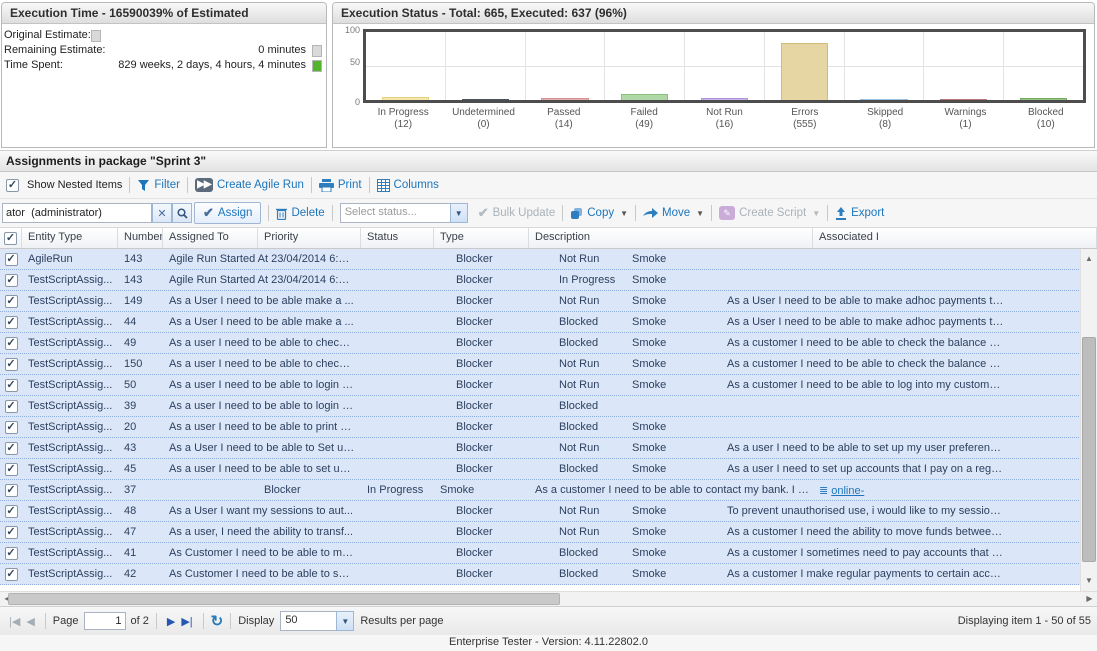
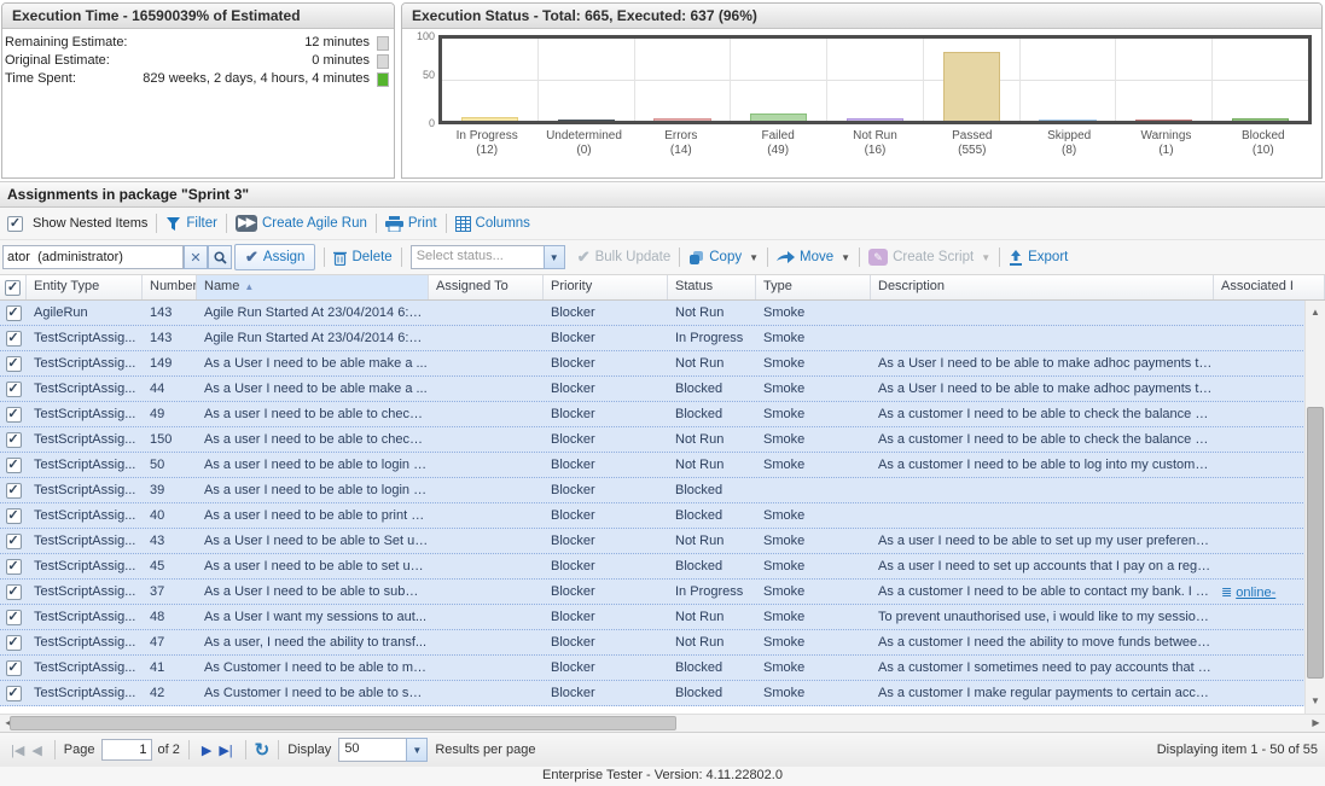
  Execution Time - 16590039% of Estimated
- Original Estimate:
+ Remaining Estimate:
+ 12 minutes
- Remaining Estimate:
+ Original Estimate:
  0 minutes
  Time Spent:
  829 weeks, 2 days, 4 hours, 4 minutes
  Execution Status - Total: 665, Executed: 637 (96%)
  100
  50
  0
  In Progress
  (12)
  Undetermined
  (0)
- Passed
+ Errors
  (14)
  Failed
  (49)
  Not Run
  (16)
- Errors
+ Passed
  (555)
  Skipped
  (8)
  Warnings
  (1)
  Blocked
  (10)
  Assignments in package "Sprint 3"
  ✓
  Show Nested Items
  Filter
  ▶▶
  Create Agile Run
  Print
  Columns
  ator (administrator)
  ✕
  ✔
  Assign
  Delete
  Select status...
  ▼
  ✔
  Bulk Update
  Copy
  ▼
  Move
  ▼
  ✎
  Create Script
  ▼
  Export
  ✓
  Entity Type
  Number
+ Name ▲
  Assigned To
  Priority
  Status
  Type
  Description
  Associated I
  ✓
  AgileRun
  143
  Agile Run Started At 23/04/2014 6:39.
  Blocker
  Not Run
  Smoke
  ✓
  TestScriptAssig...
  143
  Agile Run Started At 23/04/2014 6:39.
  Blocker
  In Progress
  Smoke
  ✓
  TestScriptAssig...
  149
  As a User I need to be able make a ...
  Blocker
  Not Run
  Smoke
  As a User I need to be able to make adhoc payments to .
  ✓
  TestScriptAssig...
  44
  As a User I need to be able make a ...
  Blocker
  Blocked
  Smoke
  As a User I need to be able to make adhoc payments to .
  ✓
  TestScriptAssig...
  49
  As a user I need to be able to check ..
  Blocker
  Blocked
  Smoke
  As a customer I need to be able to check the balance of .
  ✓
  TestScriptAssig...
  150
  As a user I need to be able to check ..
  Blocker
  Not Run
  Smoke
  As a customer I need to be able to check the balance of .
  ✓
  TestScriptAssig...
  50
  As a user I need to be able to login in.
  Blocker
  Not Run
  Smoke
  As a customer I need to be able to log into my customer .
  ✓
  TestScriptAssig...
  39
  As a user I need to be able to login u..
  Blocker
  Blocked
  ✓
  TestScriptAssig...
- 20
+ 40
  As a user I need to be able to print a...
  Blocker
  Blocked
  Smoke
  ✓
  TestScriptAssig...
  43
  As a User I need to be able to Set up..
  Blocker
  Not Run
  Smoke
  As a user I need to be able to set up my user preference.
  ✓
  TestScriptAssig...
  45
  As a user I need to be able to set up ..
  Blocker
  Blocked
  Smoke
  As a user I need to set up accounts that I pay on a regula
  ✓
  TestScriptAssig...
  37
+ As a User I need to be able to submi...
  Blocker
  In Progress
  Smoke
  As a customer I need to be able to contact my bank. I wo
  ≣ online-
  ✓
  TestScriptAssig...
  48
  As a User I want my sessions to aut...
  Blocker
  Not Run
  Smoke
  To prevent unauthorised use, i would like to my session t.
  ✓
  TestScriptAssig...
  47
  As a user, I need the ability to transf...
  Blocker
  Not Run
  Smoke
  As a customer I need the ability to move funds between ..
  ✓
  TestScriptAssig...
  41
  As Customer I need to be able to ma..
  Blocker
  Blocked
  Smoke
  As a customer I sometimes need to pay accounts that I d
  ✓
  TestScriptAssig...
  42
  As Customer I need to be able to set..
  Blocker
  Blocked
  Smoke
  As a customer I make regular payments to certain accou.
  ▲
  ▼
  ▶
  |◀
  ◀
  Page
  1
  of 2
  ▶
  ▶|
  ↻
  Display
  50
  ▼
  Results per page
  Displaying item 1 - 50 of 55
  Enterprise Tester - Version: 4.11.22802.0
